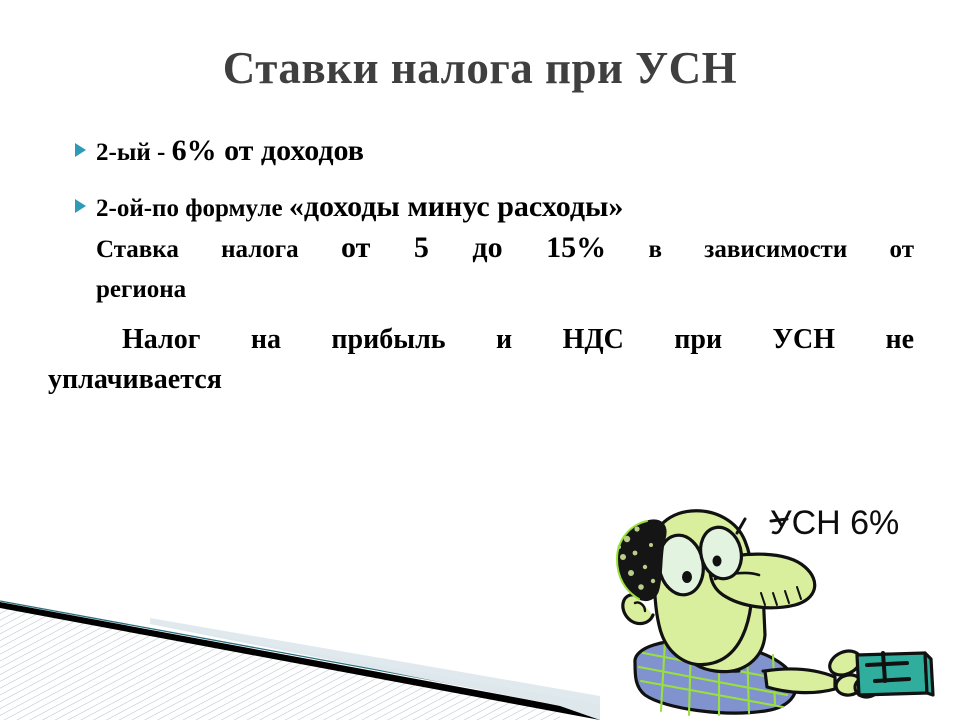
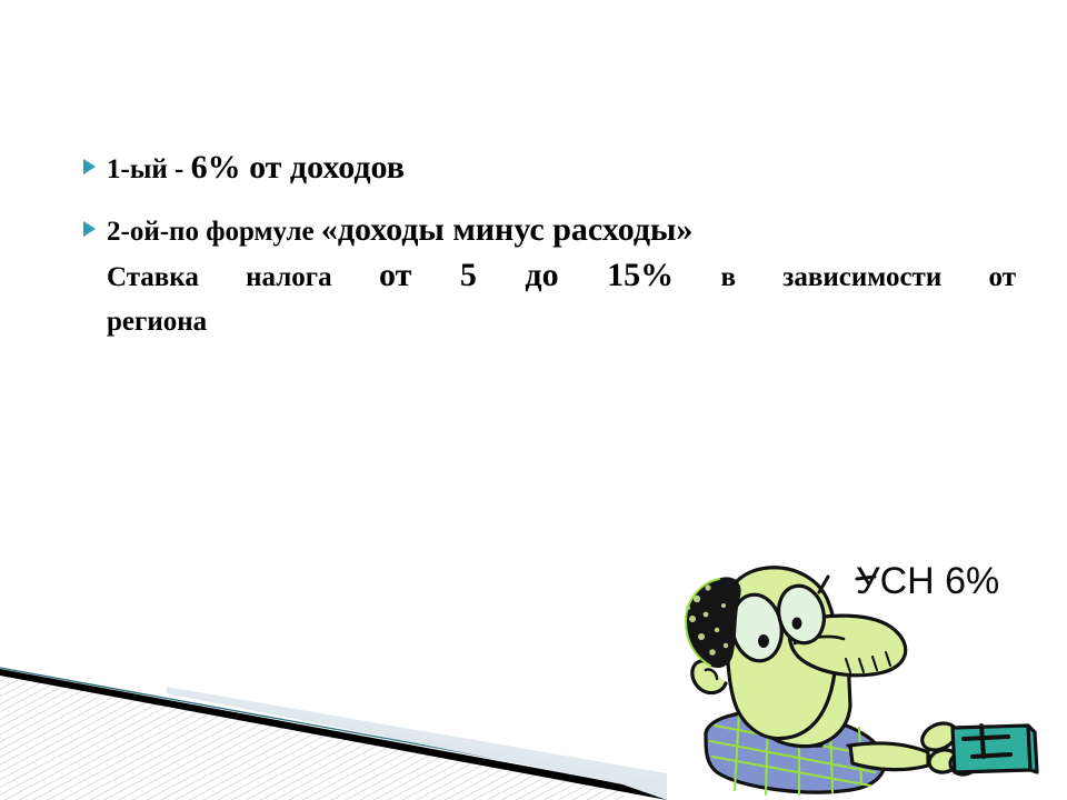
- Ставки налога при УСН
- 2-ый - 6% от доходов
+ 1-ый - 6% от доходов
  2-ой-по формуле «доходы минус расходы»
  Ставка налога от 5 до 15% в зависимости от
  региона
- Налог на прибыль и НДС при УСН не
- уплачивается
  УСН 6%
